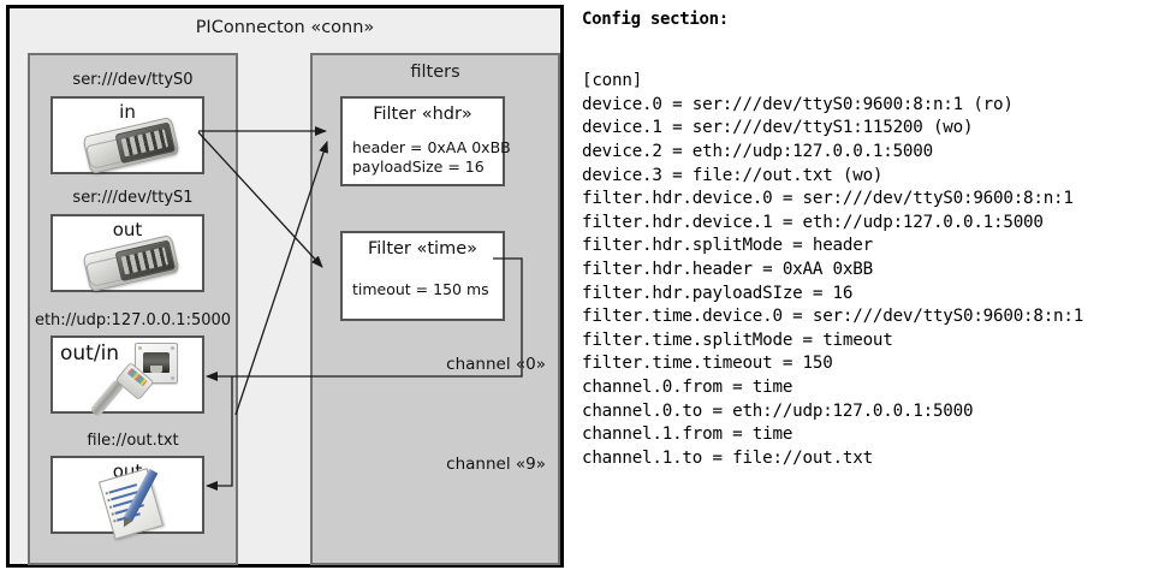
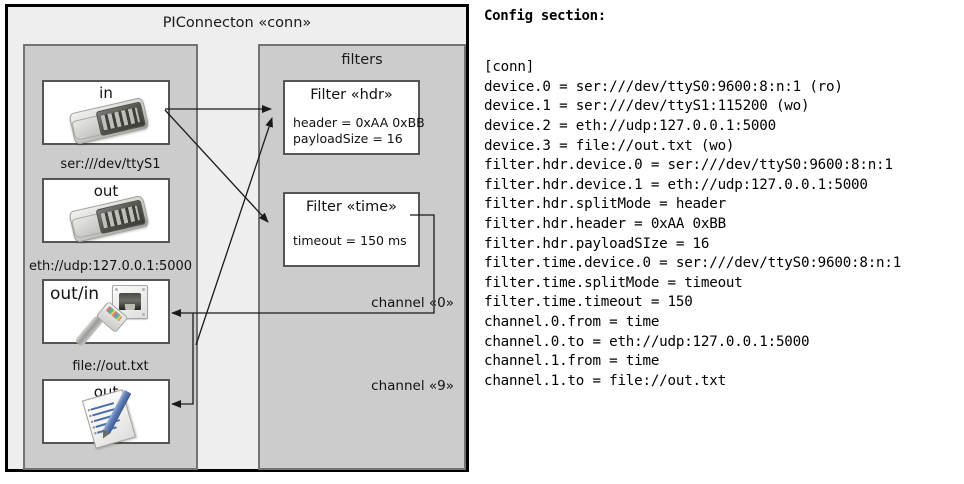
  PIConnecton «conn»
  filters
- ser:///dev/ttyS0
  in
  ser:///dev/ttyS1
  out
  eth://udp:127.0.0.1:5000
  out/in
  file://out.txt
  Filter «hdr»
  header = 0xAA 0xBB
  payloadSize = 16
  Filter «time»
  timeout = 150 ms
  channel «0»
  channel «9»
  Config section:
  [conn]
  device.0 = ser:///dev/ttyS0:9600:8:n:1 (ro)
  device.1 = ser:///dev/ttyS1:115200 (wo)
  device.2 = eth://udp:127.0.0.1:5000
  device.3 = file://out.txt (wo)
  filter.hdr.device.0 = ser:///dev/ttyS0:9600:8:n:1
  filter.hdr.device.1 = eth://udp:127.0.0.1:5000
  filter.hdr.splitMode = header
  filter.hdr.header = 0xAA 0xBB
  filter.hdr.payloadSIze = 16
  filter.time.device.0 = ser:///dev/ttyS0:9600:8:n:1
  filter.time.splitMode = timeout
  filter.time.timeout = 150
  channel.0.from = time
  channel.0.to = eth://udp:127.0.0.1:5000
  channel.1.from = time
  channel.1.to = file://out.txt
